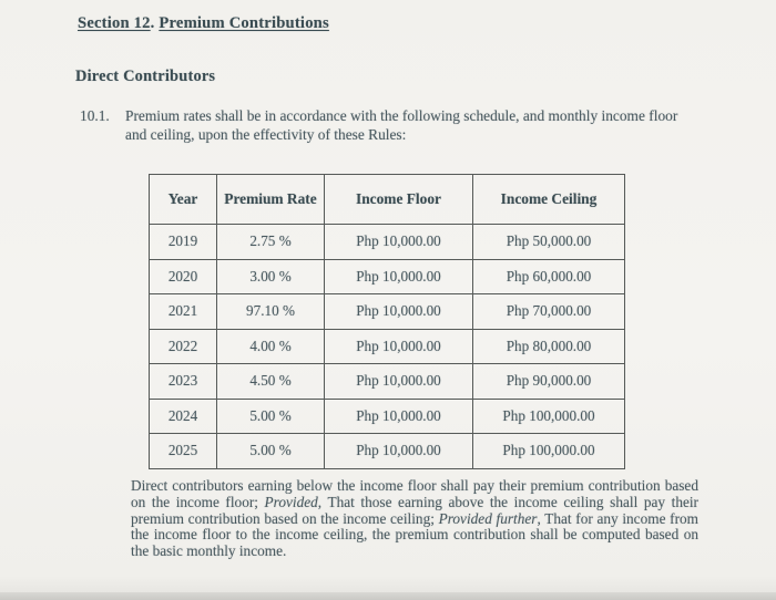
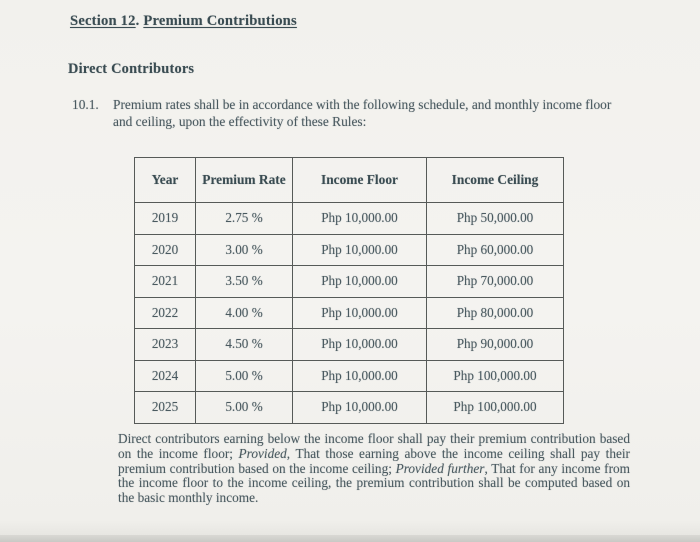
  Section 12. Premium Contributions
  Direct Contributors
  10.1.
  Premium rates shall be in accordance with the following schedule, and monthly income floor and ceiling, upon the effectivity of these Rules:
  Year	Premium Rate	Income Floor	Income Ceiling
  2019	2.75 %	Php 10,000.00	Php 50,000.00
  2020	3.00 %	Php 10,000.00	Php 60,000.00
- 2021	97.10 %	Php 10,000.00	Php 70,000.00
+ 2021	3.50 %	Php 10,000.00	Php 70,000.00
  2022	4.00 %	Php 10,000.00	Php 80,000.00
  2023	4.50 %	Php 10,000.00	Php 90,000.00
  2024	5.00 %	Php 10,000.00	Php 100,000.00
  2025	5.00 %	Php 10,000.00	Php 100,000.00
  Direct contributors earning below the income floor shall pay their premium contribution based on the income floor; Provided, That those earning above the income ceiling shall pay their premium contribution based on the income ceiling; Provided further, That for any income from the income floor to the income ceiling, the premium contribution shall be computed based on the basic monthly income.
